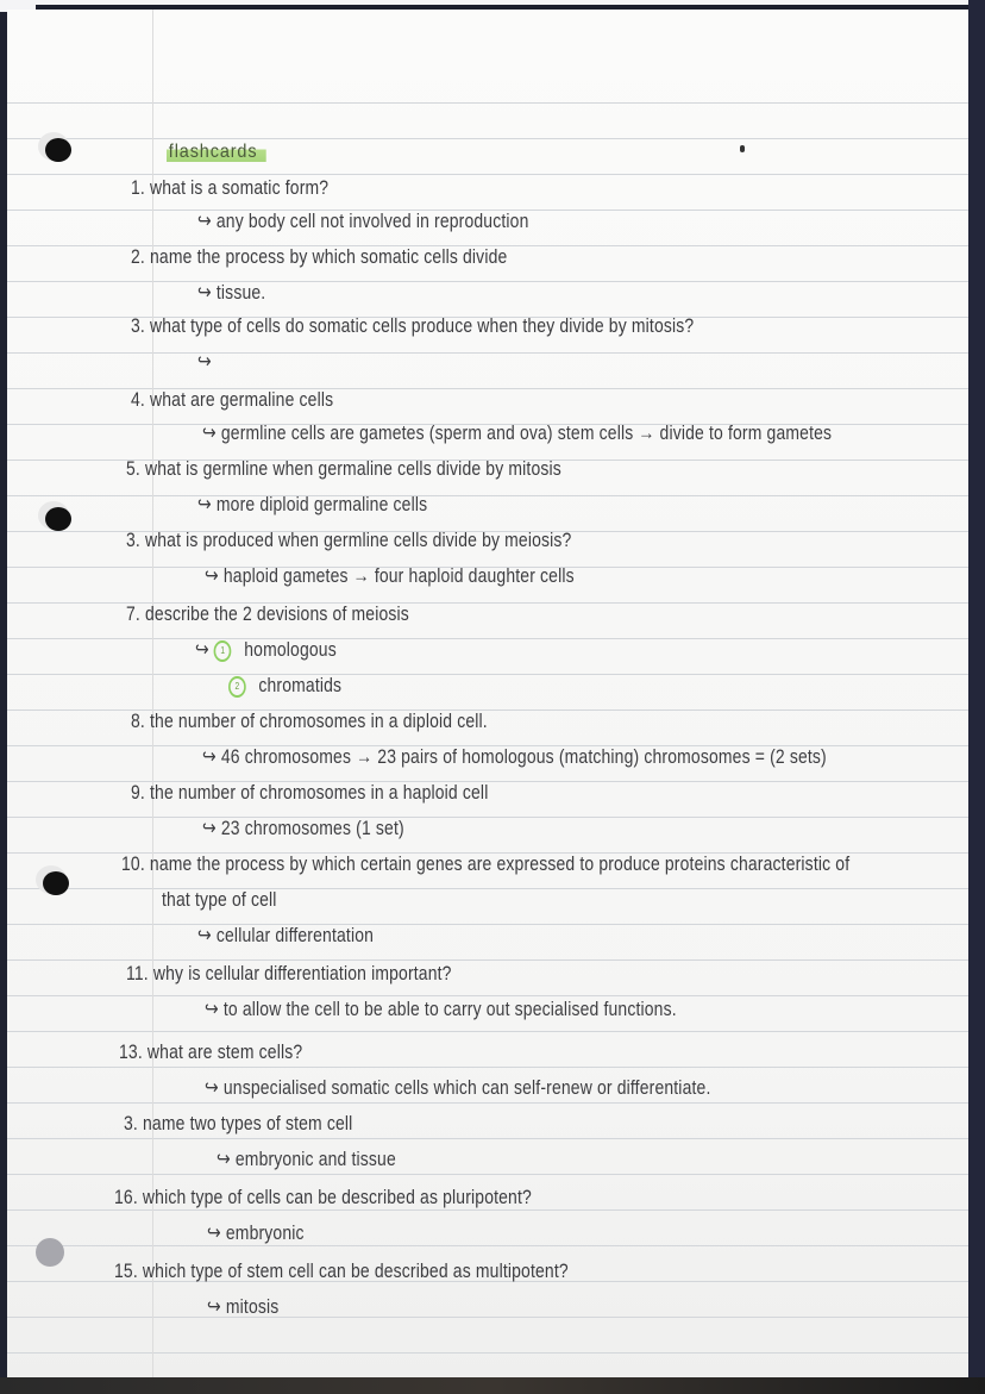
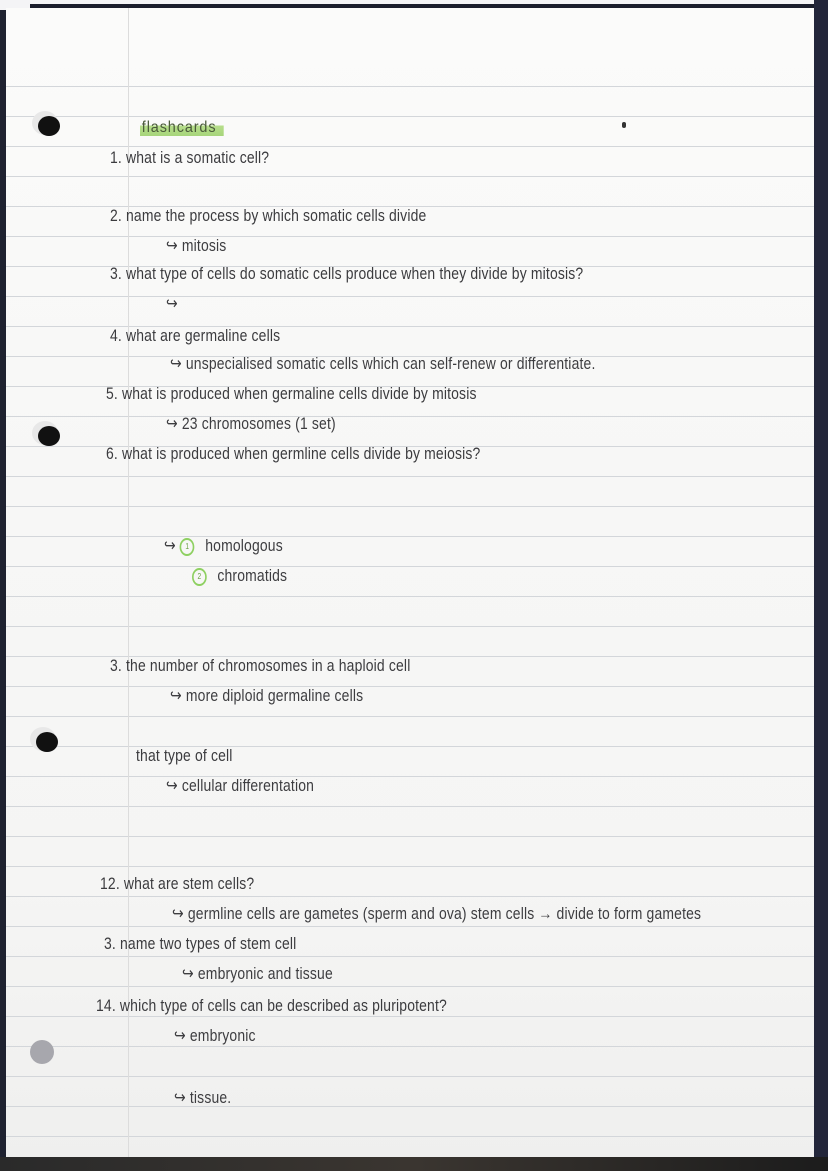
  flashcards
- 1. what is a somatic form?
+ 1. what is a somatic cell?
- ↪ any body cell not involved in reproduction
  2. name the process by which somatic cells divide
- ↪ tissue.
+ ↪ mitosis
  3. what type of cells do somatic cells produce when they divide by mitosis?
  ↪
  4. what are germaline cells
- ↪ germline cells are gametes (sperm and ova) stem cells → divide to form gametes
+ ↪ unspecialised somatic cells which can self-renew or differentiate.
- 5. what is germline when germaline cells divide by mitosis
+ 5. what is produced when germaline cells divide by mitosis
- ↪ more diploid germaline cells
+ ↪ 23 chromosomes (1 set)
- 3. what is produced when germline cells divide by meiosis?
+ 6. what is produced when germline cells divide by meiosis?
- ↪ haploid gametes → four haploid daughter cells
- 7. describe the 2 devisions of meiosis
  ↪ 1 homologous
  2 chromatids
- 8. the number of chromosomes in a diploid cell.
- ↪ 46 chromosomes → 23 pairs of homologous (matching) chromosomes = (2 sets)
- 9. the number of chromosomes in a haploid cell
+ 3. the number of chromosomes in a haploid cell
- ↪ 23 chromosomes (1 set)
+ ↪ more diploid germaline cells
- 10. name the process by which certain genes are expressed to produce proteins characteristic of
  that type of cell
  ↪ cellular differentation
- 11. why is cellular differentiation important?
- ↪ to allow the cell to be able to carry out specialised functions.
- 13. what are stem cells?
+ 12. what are stem cells?
- ↪ unspecialised somatic cells which can self-renew or differentiate.
+ ↪ germline cells are gametes (sperm and ova) stem cells → divide to form gametes
  3. name two types of stem cell
  ↪ embryonic and tissue
- 16. which type of cells can be described as pluripotent?
+ 14. which type of cells can be described as pluripotent?
  ↪ embryonic
- 15. which type of stem cell can be described as multipotent?
- ↪ mitosis
+ ↪ tissue.
